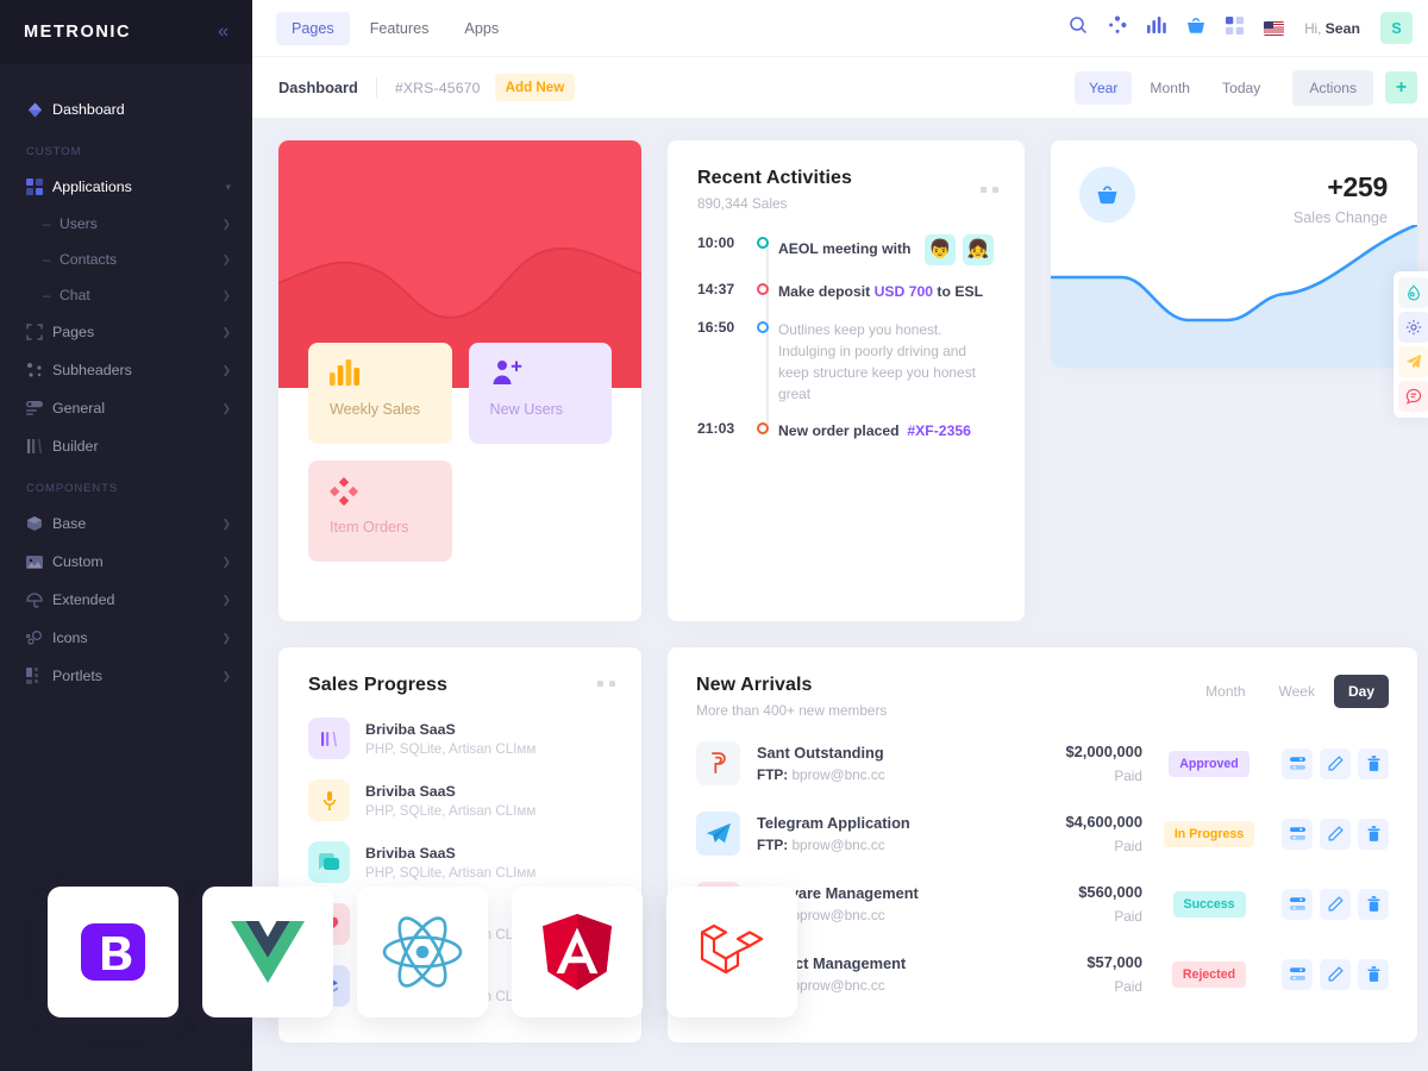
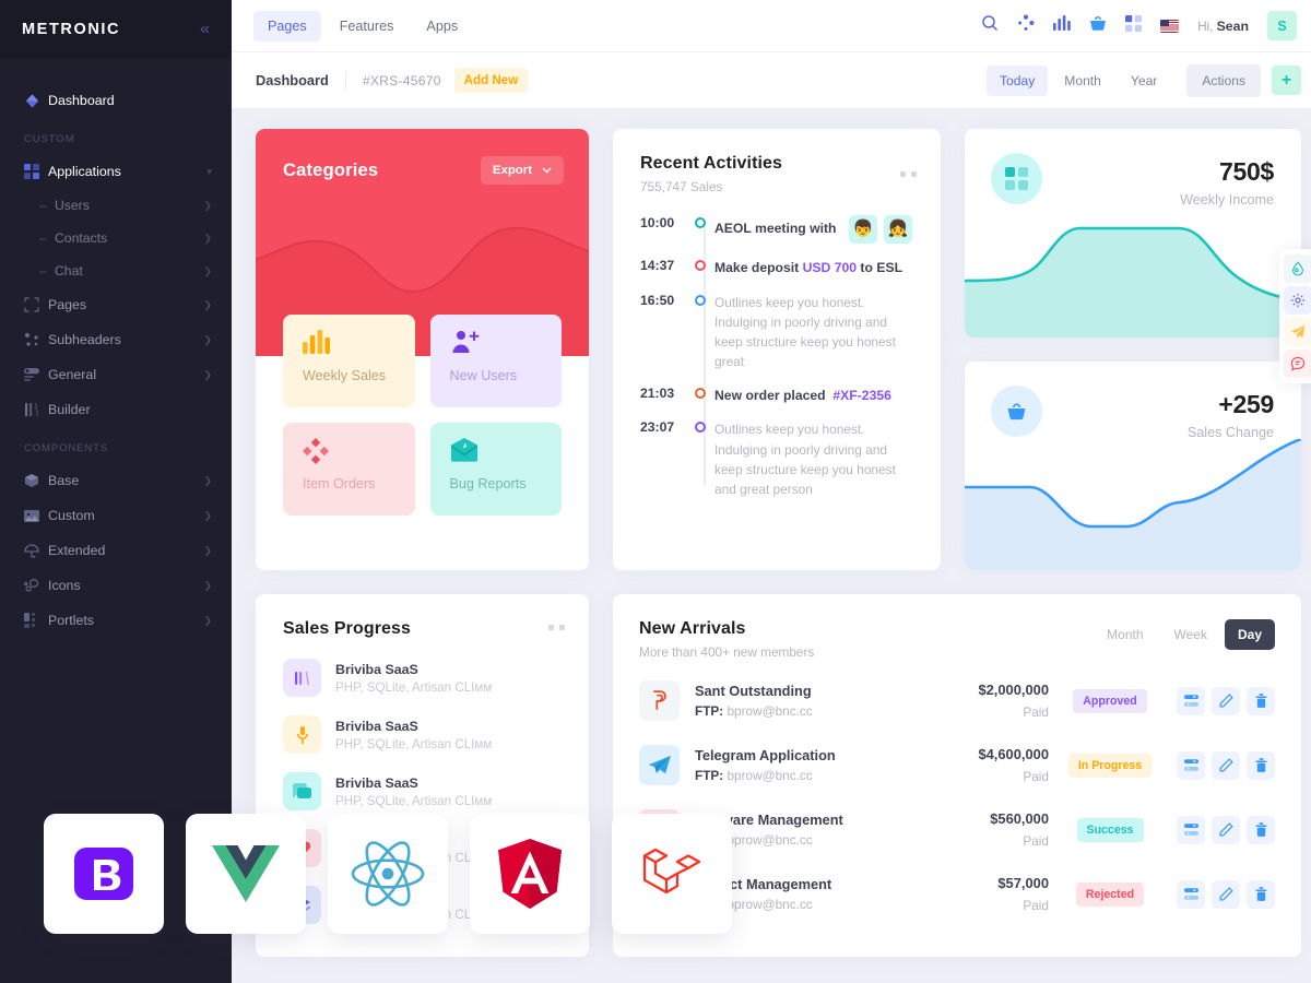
  METRONIC
  «
  Dashboard
  CUSTOM
  Applications
  ▾
  –
  Users
  ❯
  –
  Contacts
  ❯
  –
  Chat
  ❯
  Pages
  ❯
  Subheaders
  ❯
  General
  ❯
  Builder
  COMPONENTS
  Base
  ❯
  Custom
  ❯
  Extended
  ❯
  Icons
  ❯
  Portlets
  ❯
  Pages
  Features
  Apps
  Hi, Sean
  S
  Dashboard
  #XRS-45670
  Add New
- Year
+ Today
  Month
- Today
+ Year
  Actions
  +
+ Categories
+ Export
  Weekly Sales
  New Users
  Item Orders
+ Bug Reports
  Recent Activities
- 890,344 Sales
+ 755,747 Sales
  10:00
  AEOL meeting with
  👦
  👧
  14:37
  Make deposit USD 700 to ESL
  16:50
  Outlines keep you honest. Indulging in poorly driving and keep structure keep you honest great
  21:03
  New order placed #XF-2356
+ 23:07
+ Outlines keep you honest. Indulging in poorly driving and keep structure keep you honest and great person
+ 750$
+ Weekly Income
  +259
  Sales Change
  Sales Progress
  Briviba SaaS
  PHP, SQLite, Artisan CLIмм
  Briviba SaaS
  PHP, SQLite, Artisan CLIмм
  Briviba SaaS
  PHP, SQLite, Artisan CLIмм
  New Arrivals
  More than 400+ new members
  Month
  Week
  Day
  Sant Outstanding
  FTP: bprow@bnc.cc
  $2,000,000
  Paid
  Approved
  Telegram Application
  FTP: bprow@bnc.cc
  $4,600,000
  Paid
  In Progress
  are Management
  $560,000
  Paid
  Success
  ct Management
  $57,000
  Paid
  Rejected
